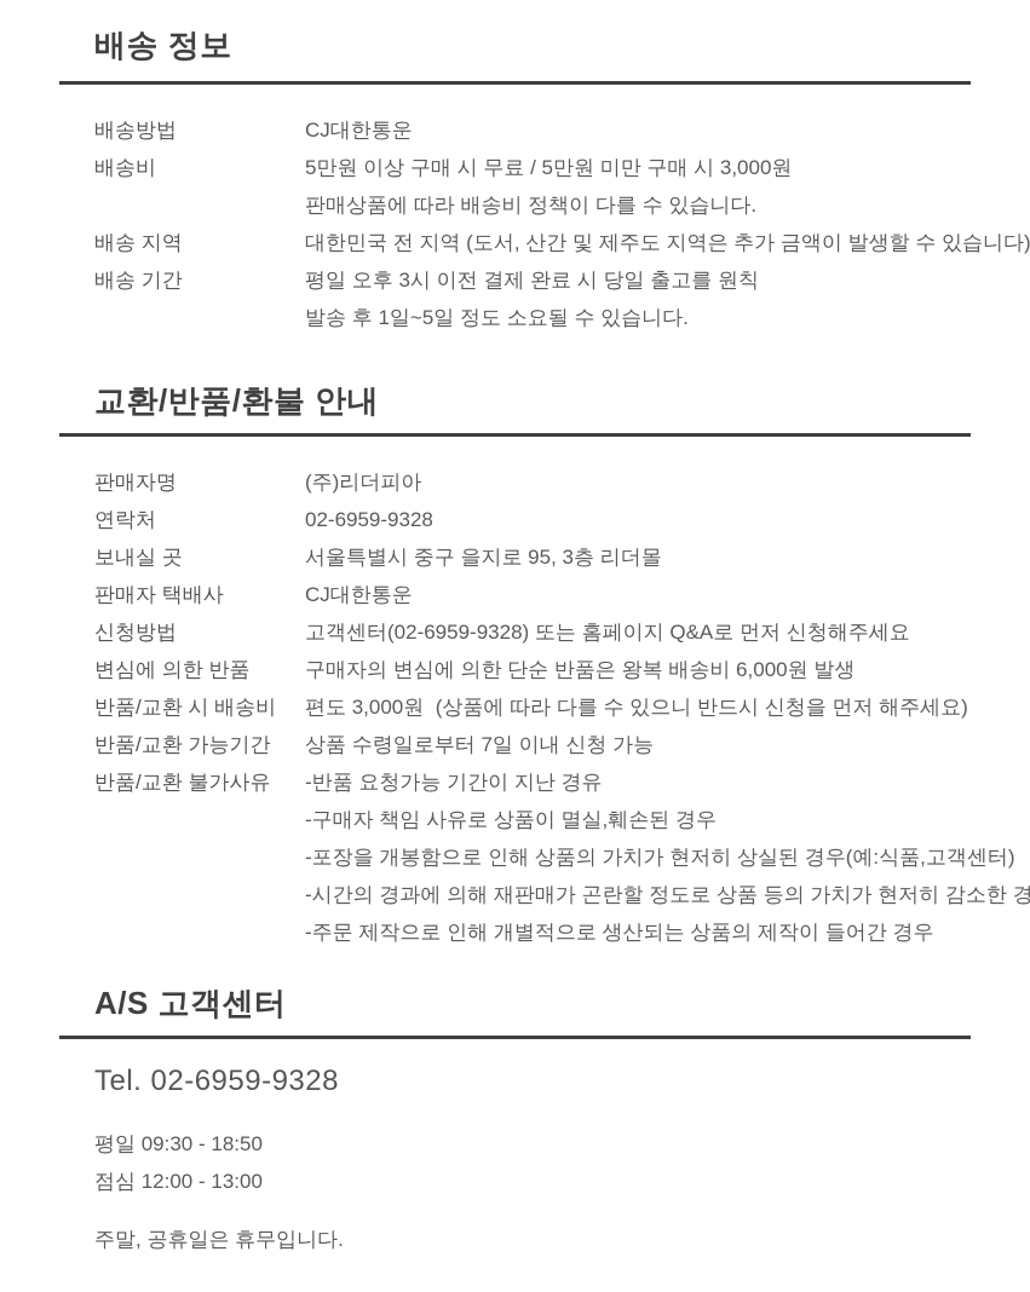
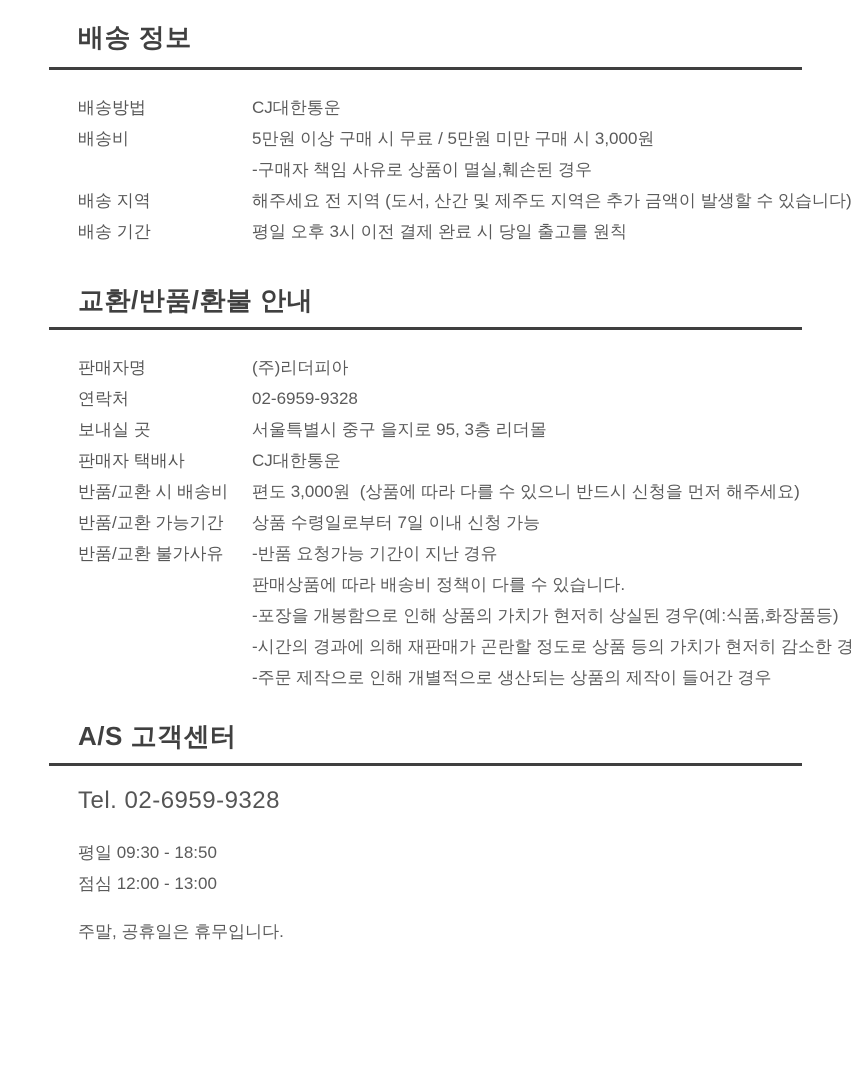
  배송 정보
  배송방법
  CJ대한통운
  배송비
  5만원 이상 구매 시 무료 / 5만원 미만 구매 시 3,000원
- 판매상품에 따라 배송비 정책이 다를 수 있습니다.
+ -구매자 책임 사유로 상품이 멸실,훼손된 경우
  배송 지역
- 대한민국 전 지역 (도서, 산간 및 제주도 지역은 추가 금액이 발생할 수 있습니다)
+ 해주세요 전 지역 (도서, 산간 및 제주도 지역은 추가 금액이 발생할 수 있습니다)
  배송 기간
  평일 오후 3시 이전 결제 완료 시 당일 출고를 원칙
- 발송 후 1일~5일 정도 소요될 수 있습니다.
  교환/반품/환불 안내
  판매자명
  (주)리더피아
  연락처
  02-6959-9328
  보내실 곳
  서울특별시 중구 을지로 95, 3층 리더몰
  판매자 택배사
  CJ대한통운
- 신청방법
- 고객센터(02-6959-9328) 또는 홈페이지 Q&A로 먼저 신청해주세요
- 변심에 의한 반품
- 구매자의 변심에 의한 단순 반품은 왕복 배송비 6,000원 발생
  반품/교환 시 배송비
  편도 3,000원 (상품에 따라 다를 수 있으니 반드시 신청을 먼저 해주세요)
  반품/교환 가능기간
  상품 수령일로부터 7일 이내 신청 가능
  반품/교환 불가사유
  -반품 요청가능 기간이 지난 경유
- -구매자 책임 사유로 상품이 멸실,훼손된 경우
+ 판매상품에 따라 배송비 정책이 다를 수 있습니다.
- -포장을 개봉함으로 인해 상품의 가치가 현저히 상실된 경우(예:식품,고객센터)
+ -포장을 개봉함으로 인해 상품의 가치가 현저히 상실된 경우(예:식품,화장품등)
  -시간의 경과에 의해 재판매가 곤란할 정도로 상품 등의 가치가 현저히 감소한 경
  -주문 제작으로 인해 개별적으로 생산되는 상품의 제작이 들어간 경우
  A/S 고객센터
  Tel. 02-6959-9328
  평일 09:30 - 18:50
  점심 12:00 - 13:00
  주말, 공휴일은 휴무입니다.
